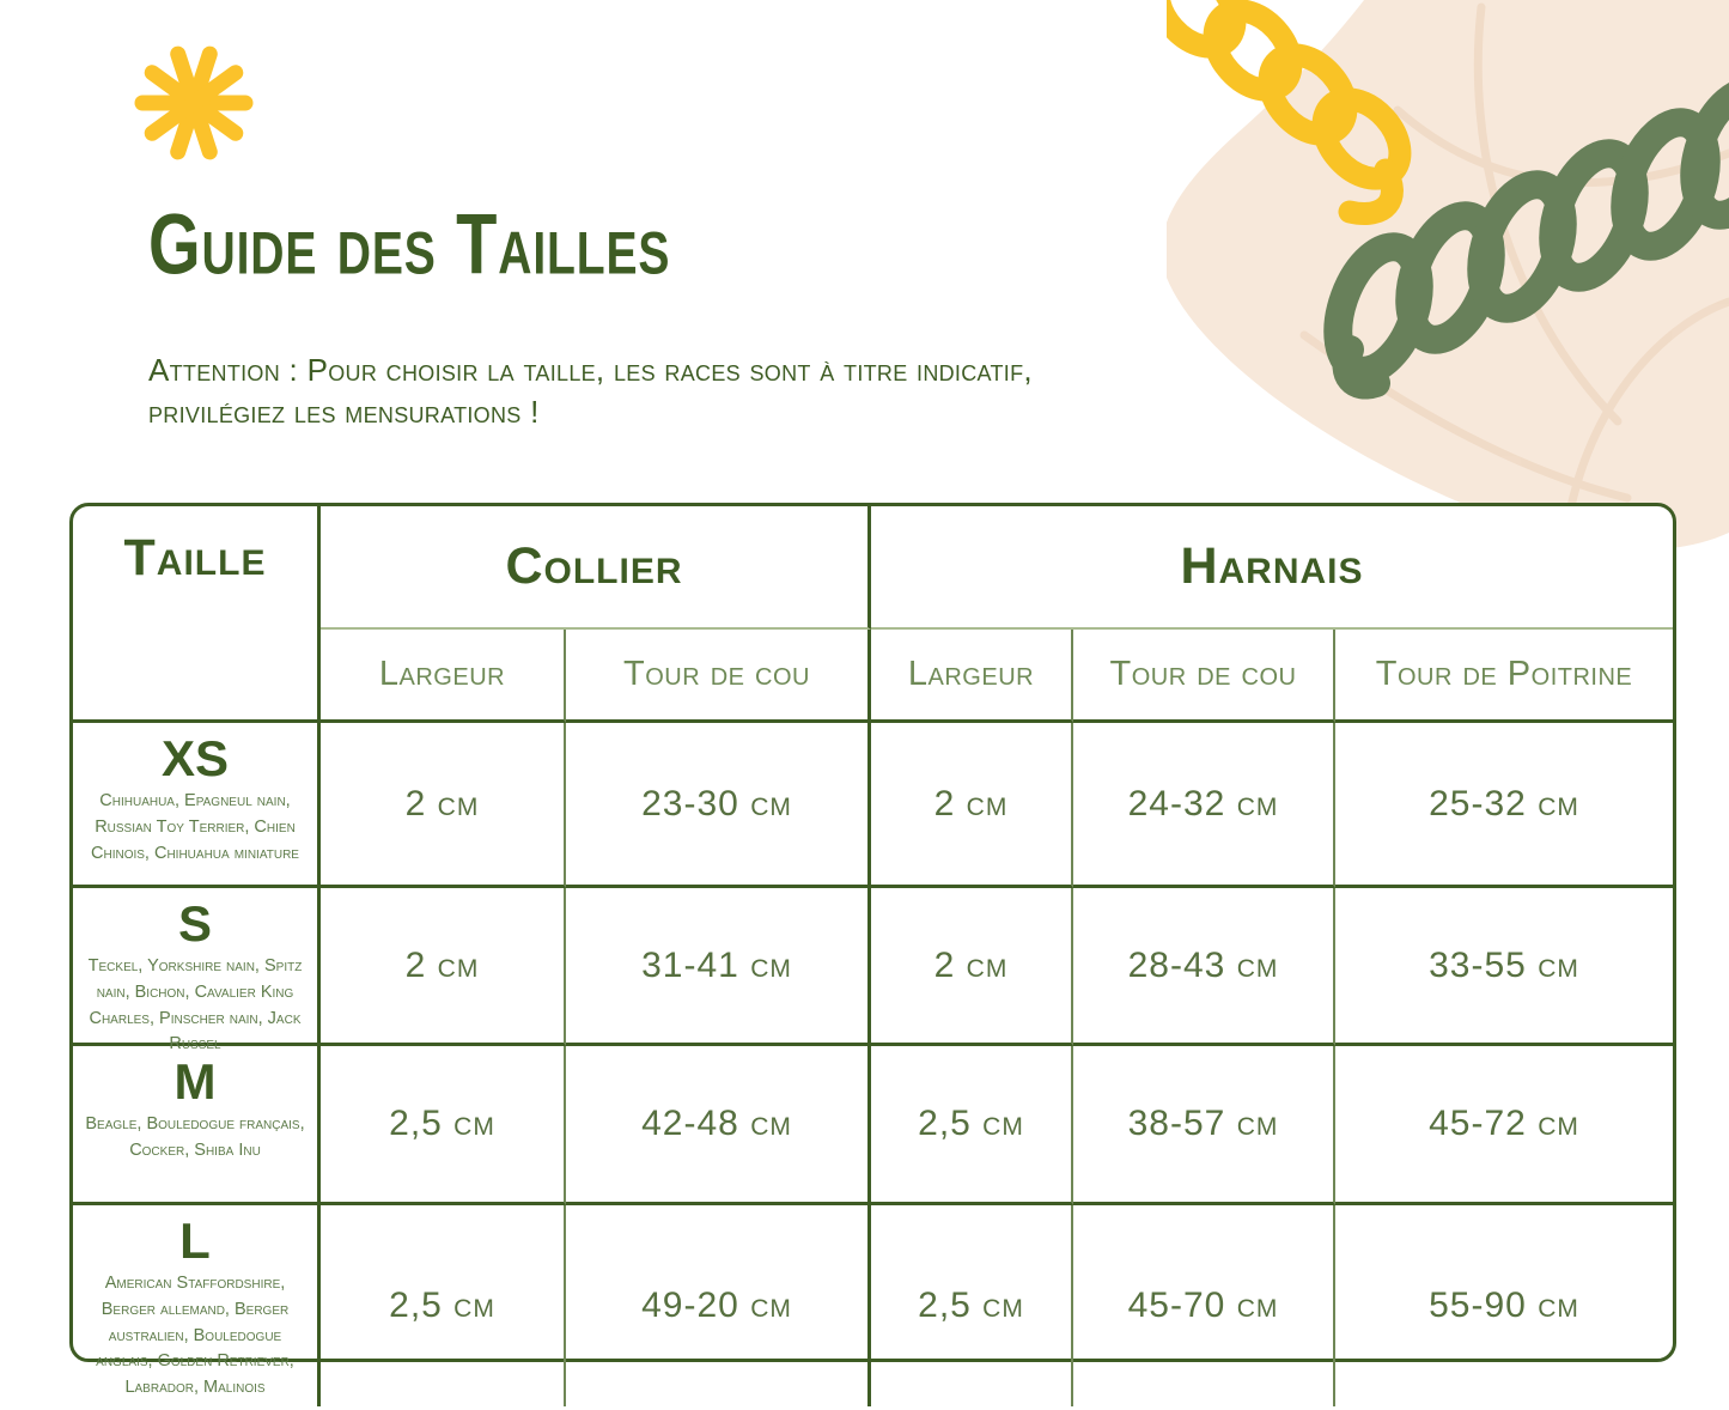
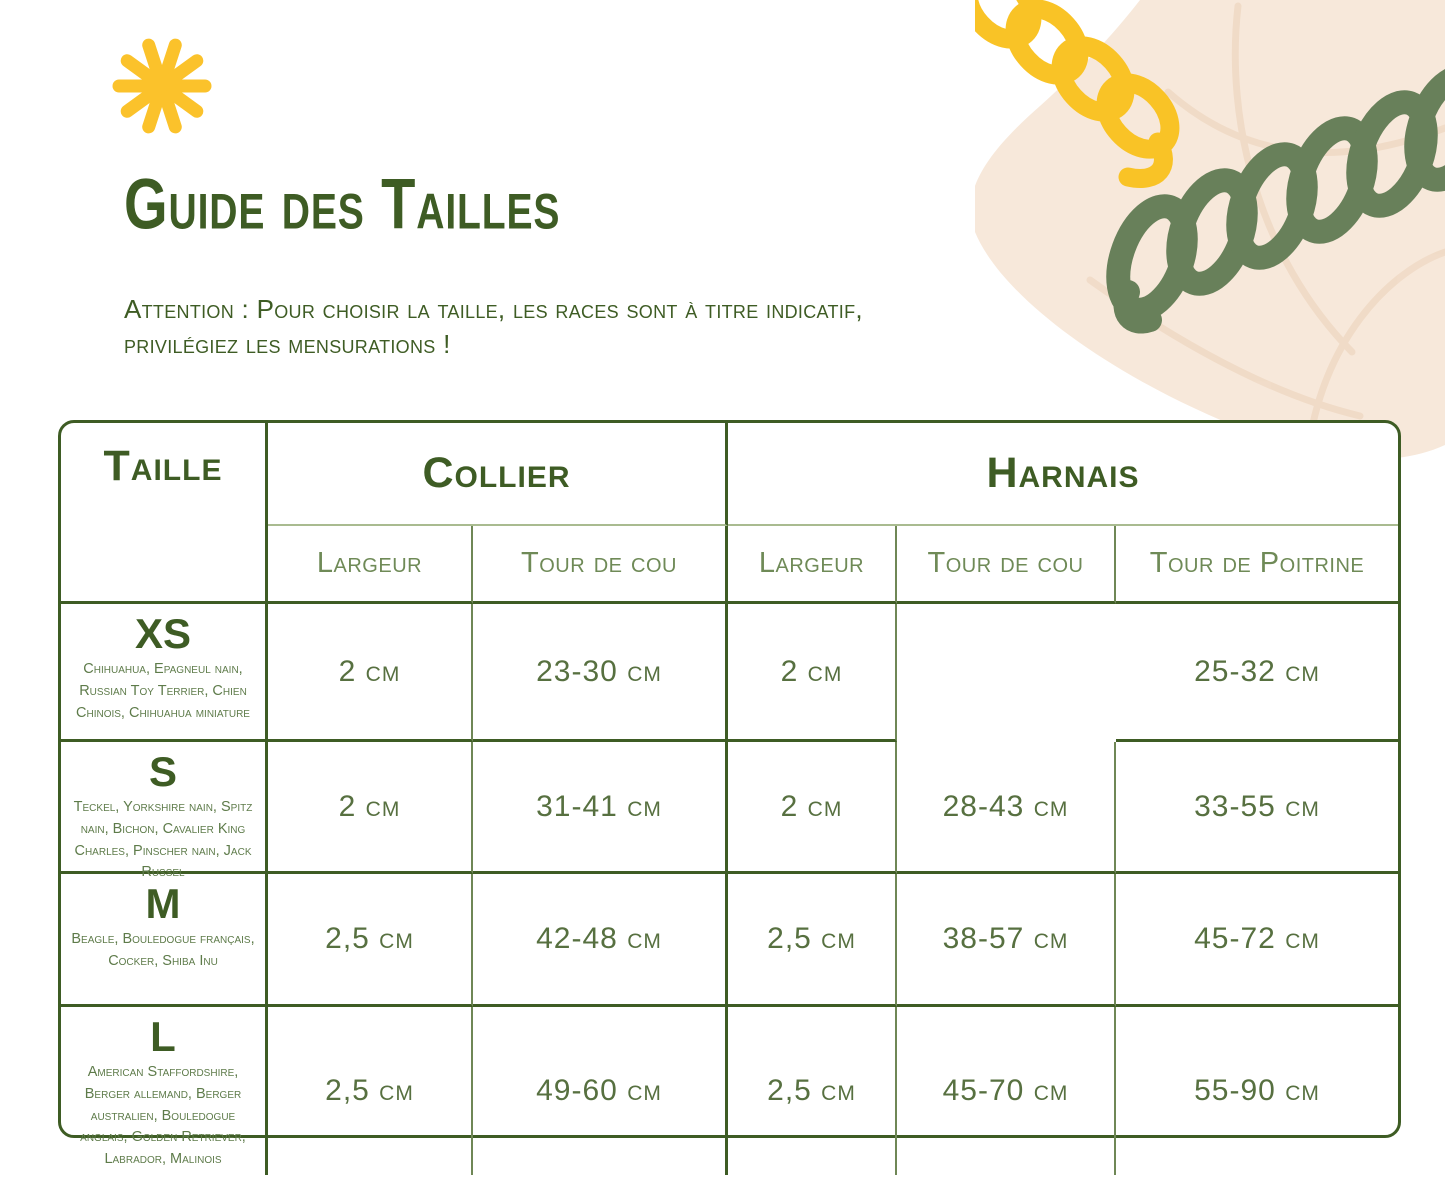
  Guide des Tailles
  Attention : Pour choisir la taille, les races sont à titre indicatif,
  privilégiez les mensurations !
  Taille
  Collier
  Harnais
  Largeur
  Tour de cou
  Largeur
  Tour de cou
  Tour de Poitrine
  XS
  Chihuahua, Epagneul nain, Russian Toy Terrier, Chien Chinois, Chihuahua miniature
  2 cm
  23-30 cm
  2 cm
- 24-32 cm
  25-32 cm
  S
  Teckel, Yorkshire nain, Spitz nain, Bichon, Cavalier King Charles, Pinscher nain, Jack Russel
  2 cm
  31-41 cm
  2 cm
  28-43 cm
  33-55 cm
  M
  Beagle, Bouledogue français, Cocker, Shiba Inu
  2,5 cm
  42-48 cm
  2,5 cm
  38-57 cm
  45-72 cm
  L
  American Staffordshire, Berger allemand, Berger australien, Bouledogue anglais, Golden Retriever, Labrador, Malinois
  2,5 cm
- 49-20 cm
+ 49-60 cm
  2,5 cm
  45-70 cm
  55-90 cm
